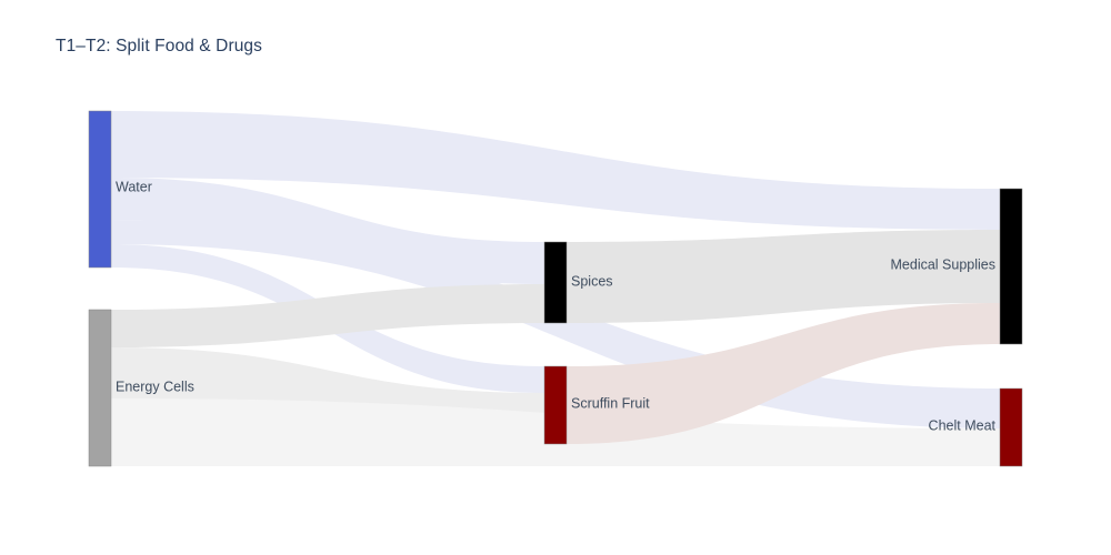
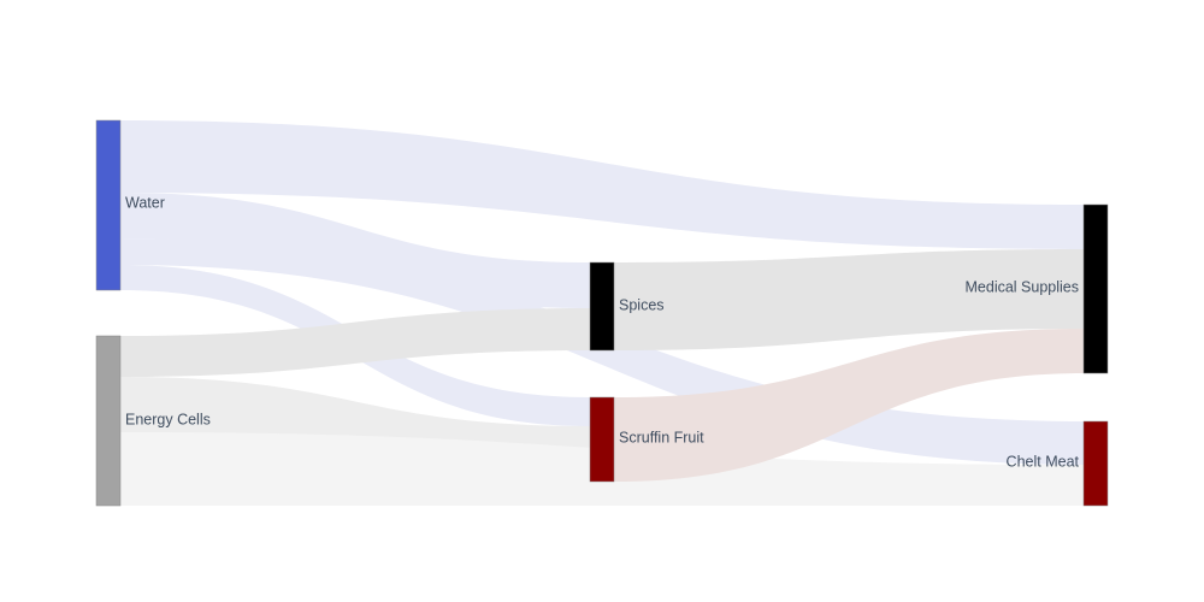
- T1–T2: Split Food & Drugs
  Water
  Energy Cells
  Spices
  Scruffin Fruit
  Medical Supplies
  Chelt Meat
